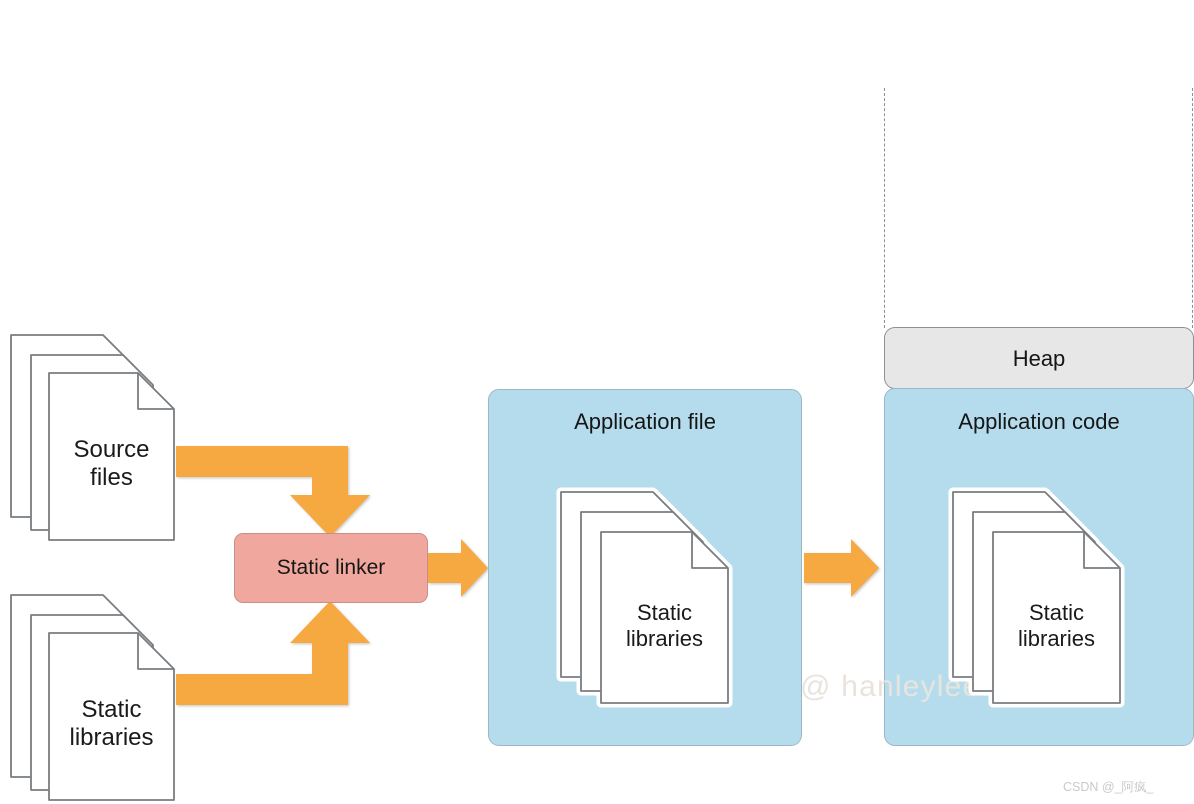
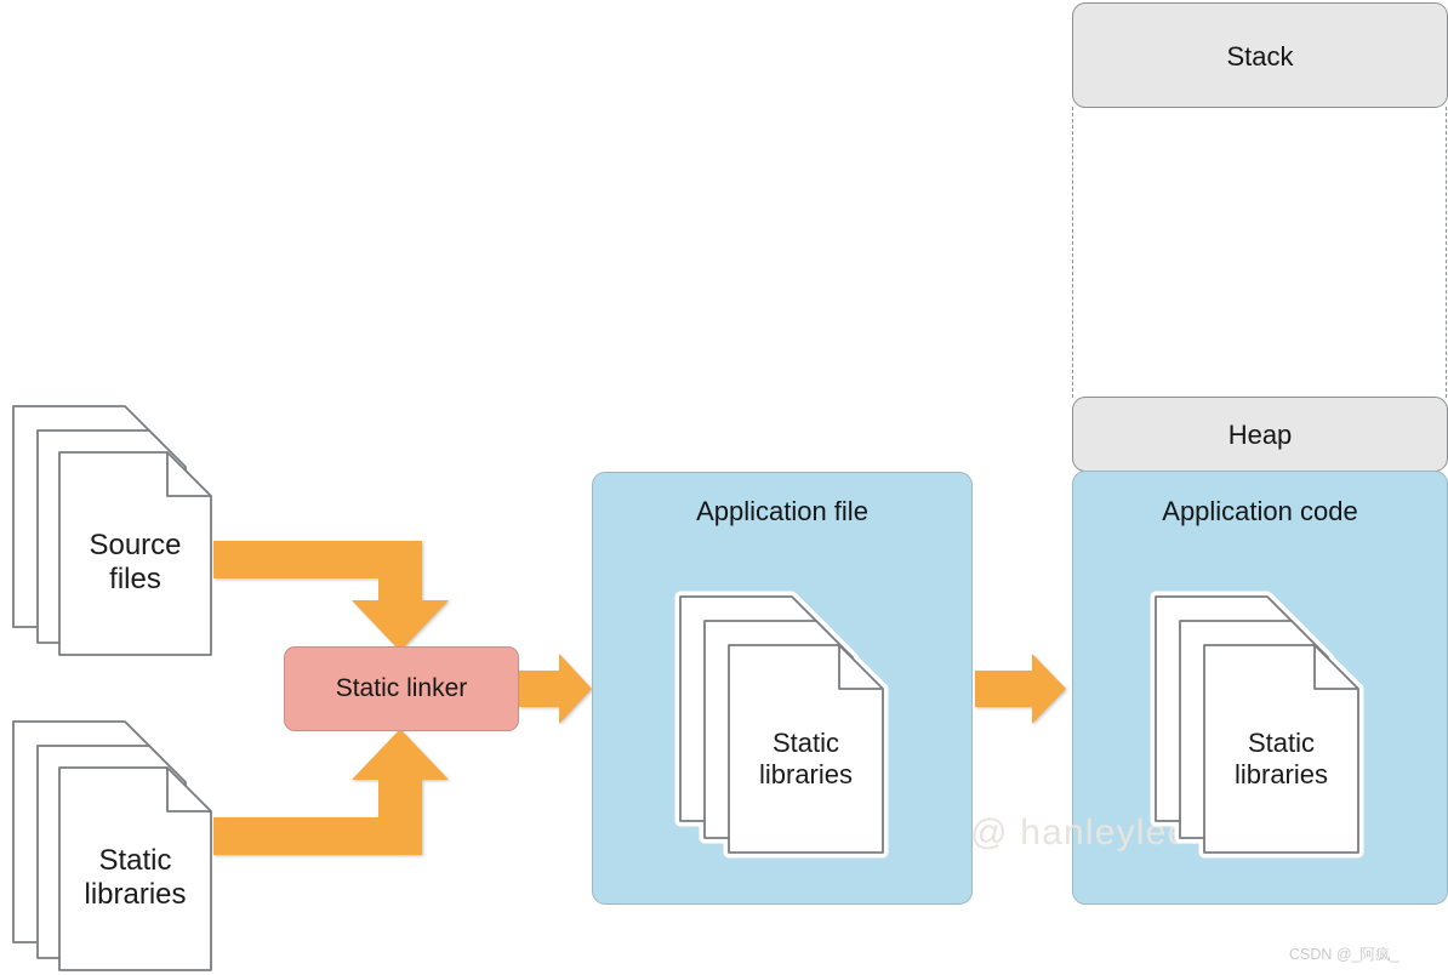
  Source
  files
  Static
  libraries
  Static linker
  Application file
  Static
  libraries
+ Stack
  Heap
  Application code
  Static
  libraries
  CSDN @_阿疯_
